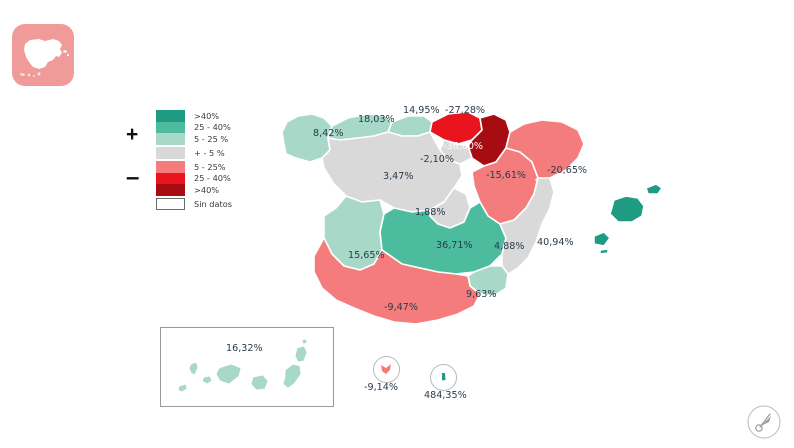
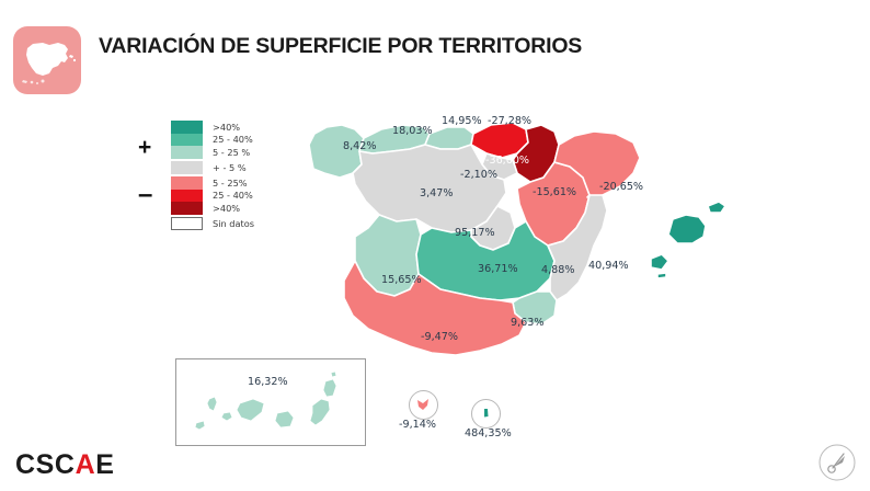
+ VARIACIÓN DE SUPERFICIE POR TERRITORIOS
  +
  –
  >40%
  25 - 40%
  5 - 25 %
  + - 5 %
  5 - 25%
  25 - 40%
  >40%
  Sin datos
  8,42%
  18,03%
  14,95%
  -27,28%
  -36,60%
  -2,10%
  3,47%
  -15,61%
  -20,65%
- 1,88%
+ 95,17%
  15,65%
  36,71%
  4,88%
  40,94%
  9,63%
  -9,47%
  16,32%
  -9,14%
  484,35%
+ CSCAE
